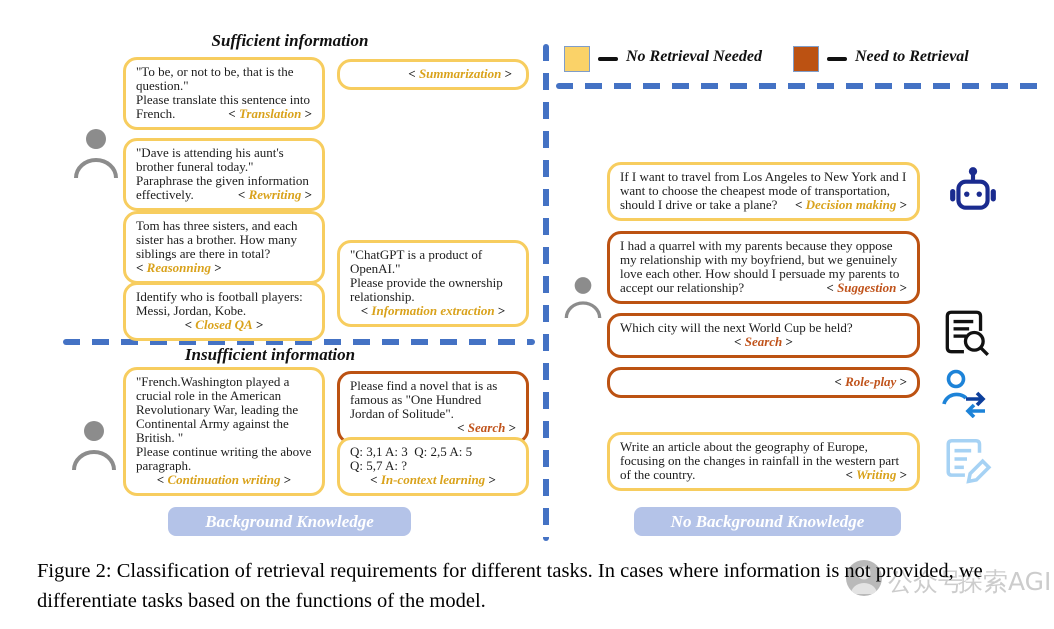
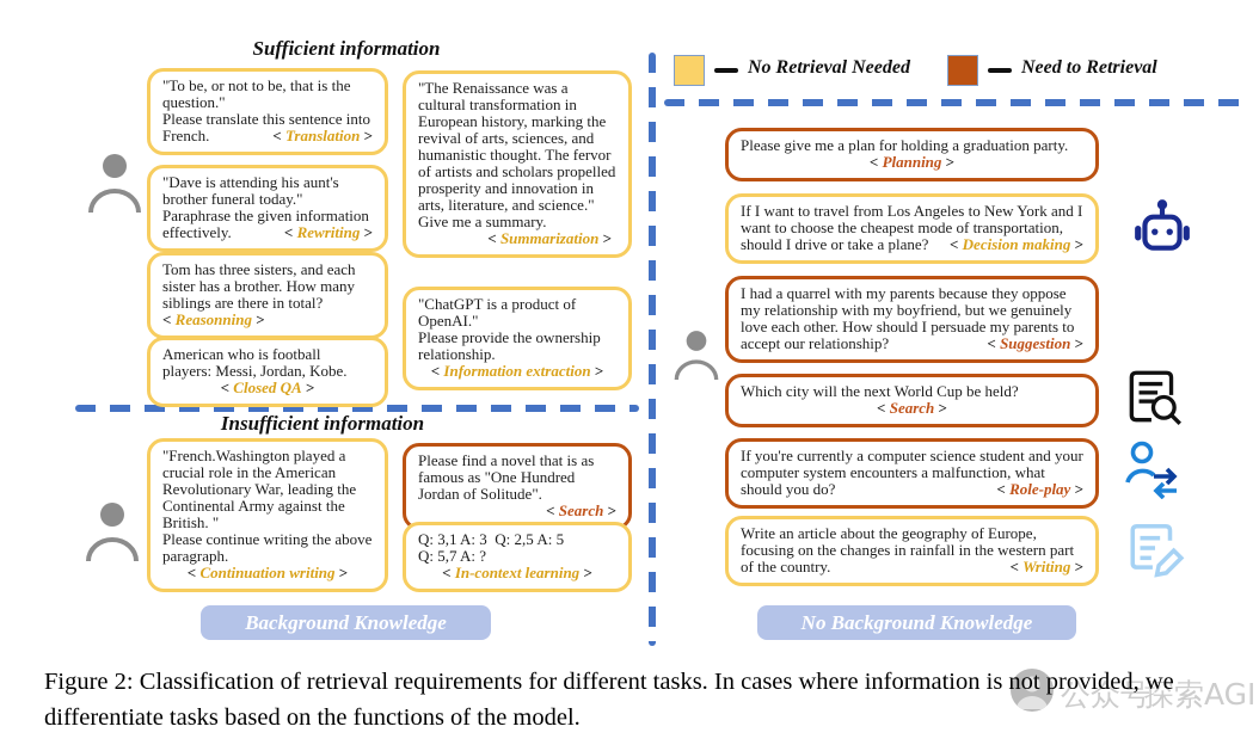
  Sufficient information
  Insufficient information
  No Retrieval Needed
  Need to Retrieval
  "To be, or not to be, that is the question."
  Please translate this sentence into French.
  Translation
  "Dave is attending his aunt's brother funeral today."
  Paraphrase the given information effectively.
  Rewriting
  Tom has three sisters, and each sister has a brother. How many siblings are there in total?
  Reasonning
- Identify who is football players: Messi, Jordan, Kobe.
+ American who is football players: Messi, Jordan, Kobe.
  Closed QA
+ "The Renaissance was a cultural transformation in European history, marking the revival of arts, sciences, and humanistic thought. The fervor of artists and scholars propelled prosperity and innovation in arts, literature, and science." Give me a summary.
  Summarization
  "ChatGPT is a product of OpenAI."
  Please provide the ownership relationship.
  Information extraction
  "French.Washington played a crucial role in the American Revolutionary War, leading the Continental Army against the British. "
  Please continue writing the above paragraph.
  Continuation writing
  Please find a novel that is as famous as "One Hundred Jordan of Solitude".
  Search
  Q: 3,1 A: 3 Q: 2,5 A: 5
  Q: 5,7 A: ?
  In-context learning
+ Please give me a plan for holding a graduation party.
+ Planning
  If I want to travel from Los Angeles to New York and I want to choose the cheapest mode of transportation, should I drive or take a plane?
  Decision making
  I had a quarrel with my parents because they oppose my relationship with my boyfriend, but we genuinely love each other. How should I persuade my parents to accept our relationship?
  Suggestion
  Which city will the next World Cup be held?
  Search
+ If you're currently a computer science student and your computer system encounters a malfunction, what should you do?
  Role-play
  Write an article about the geography of Europe, focusing on the changes in rainfall in the western part of the country.
  Writing
  Background Knowledge
  No Background Knowledge
  公众号
  探索AGI
  Figure 2: Classification of retrieval requirements for different tasks. In cases where information is not provided, we differentiate tasks based on the functions of the model.
